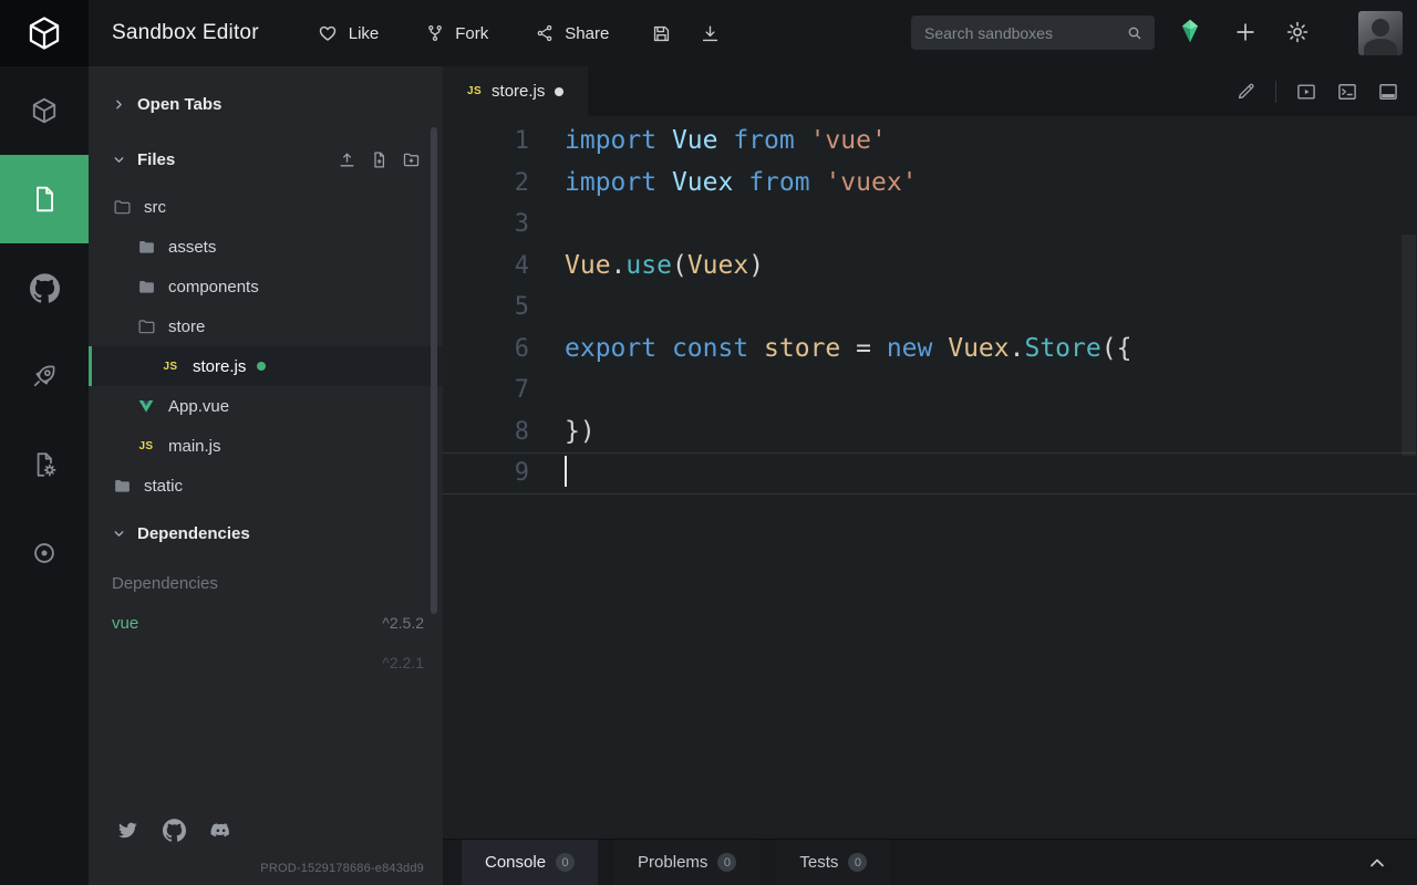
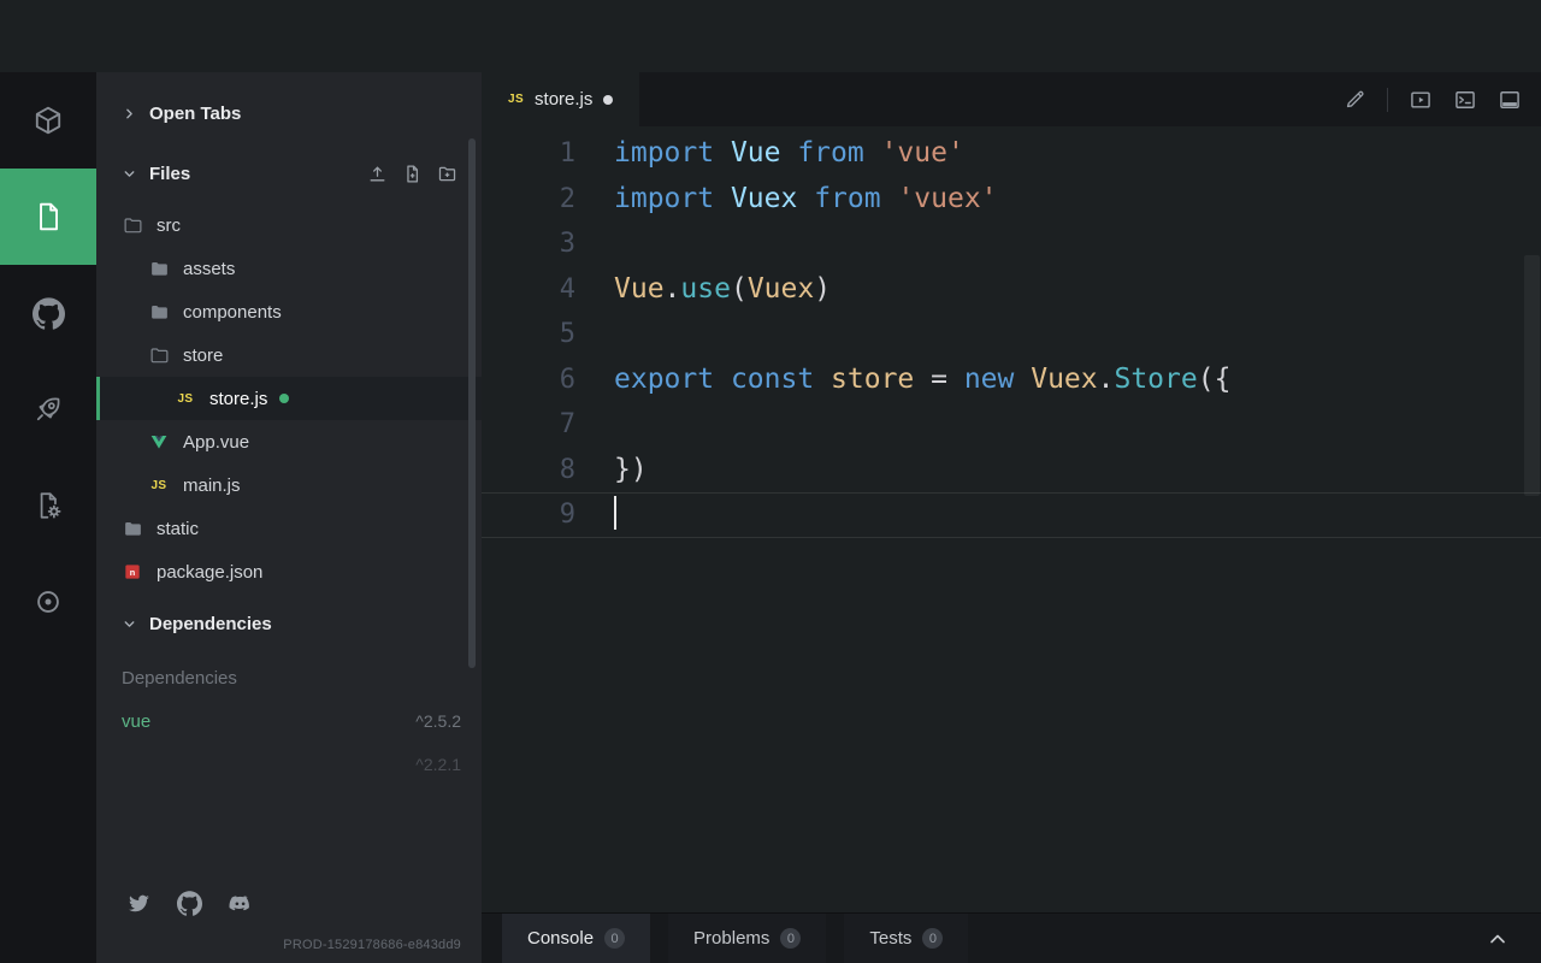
- Sandbox Editor
- Like
- Fork
- Share
- Search sandboxes
  Open Tabs
  Files
  src
  assets
  components
  store
  JS
  store.js
  App.vue
  JS
  main.js
  static
+ n
+ package.json
  Dependencies
  Dependencies
  vue
  ^2.5.2
  ^2.2.1
  PROD-1529178686-e843dd9
  JS
  store.js
  1 import Vue from 'vue'
  2 import Vuex from 'vuex'
  3
  4 Vue.use(Vuex)
  5
  6 export const store = new Vuex.Store({
  7
  8 })
  9
  Console
  0
  Problems
  0
  Tests
  0
